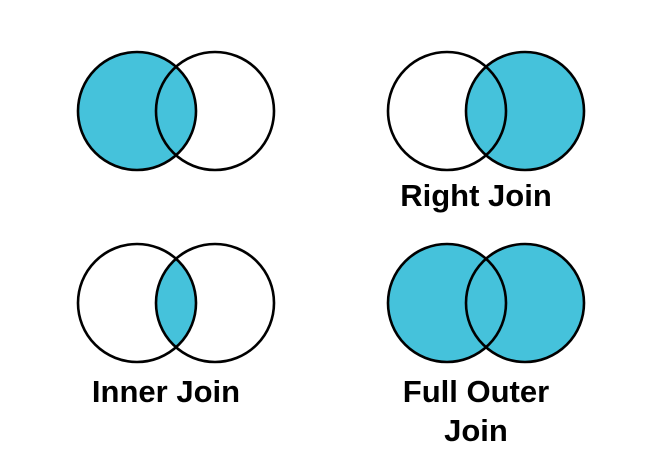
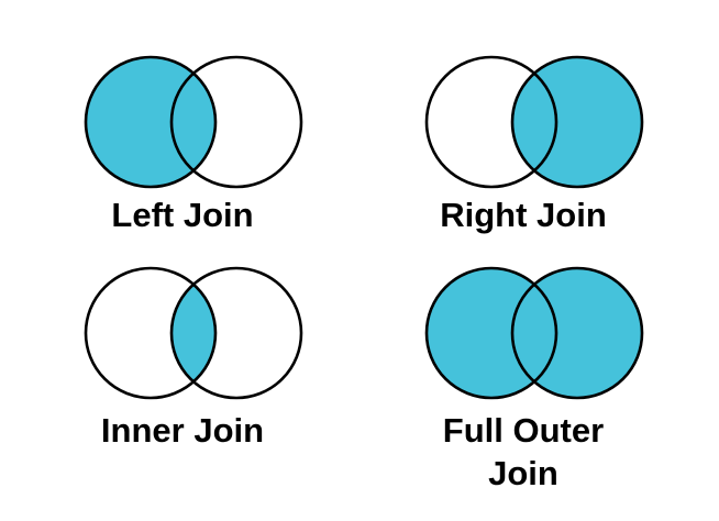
+ Left Join
  Right Join
  Inner Join
  Full Outer
  Join
